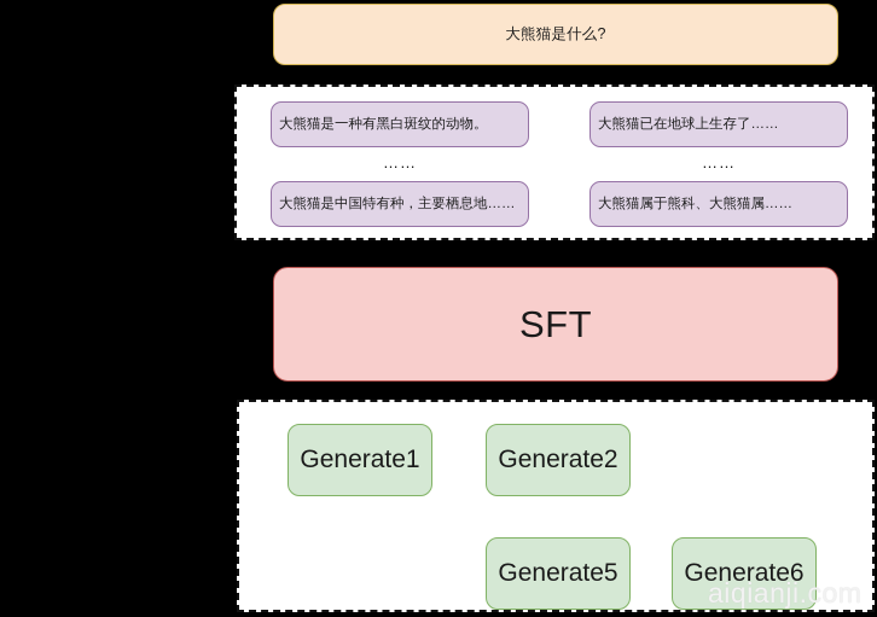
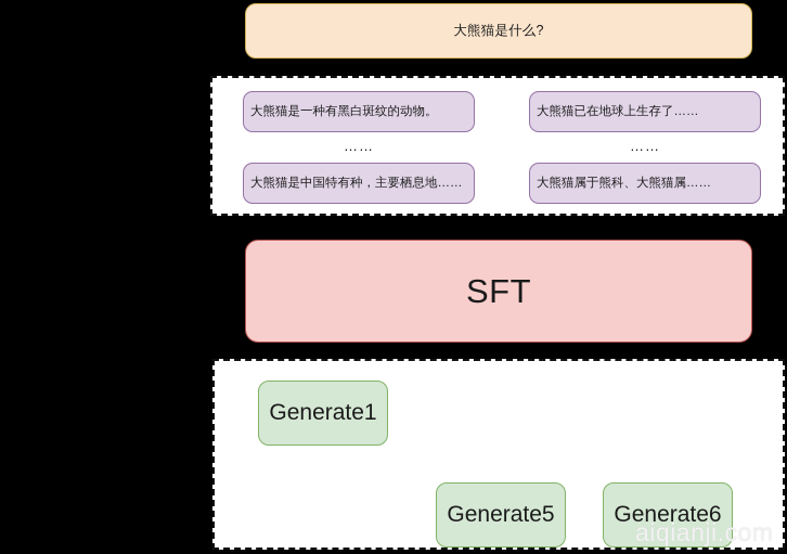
  大熊猫是什么?
  大熊猫是一种有黑白斑纹的动物。
  ……
  大熊猫是中国特有种，主要栖息地……
  大熊猫已在地球上生存了……
  ……
  大熊猫属于熊科、大熊猫属……
  SFT
  Generate1
- Generate2
  Generate5
  Generate6
  aiqianji.com
